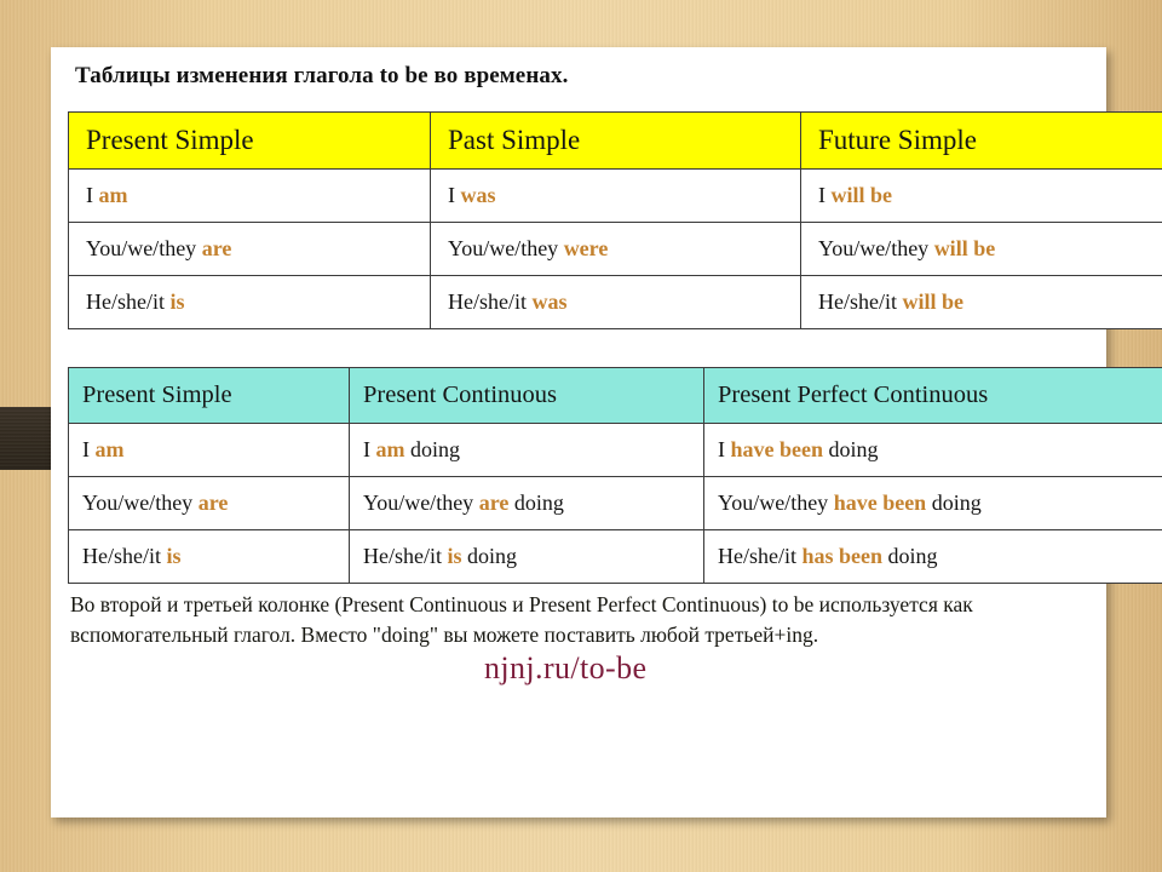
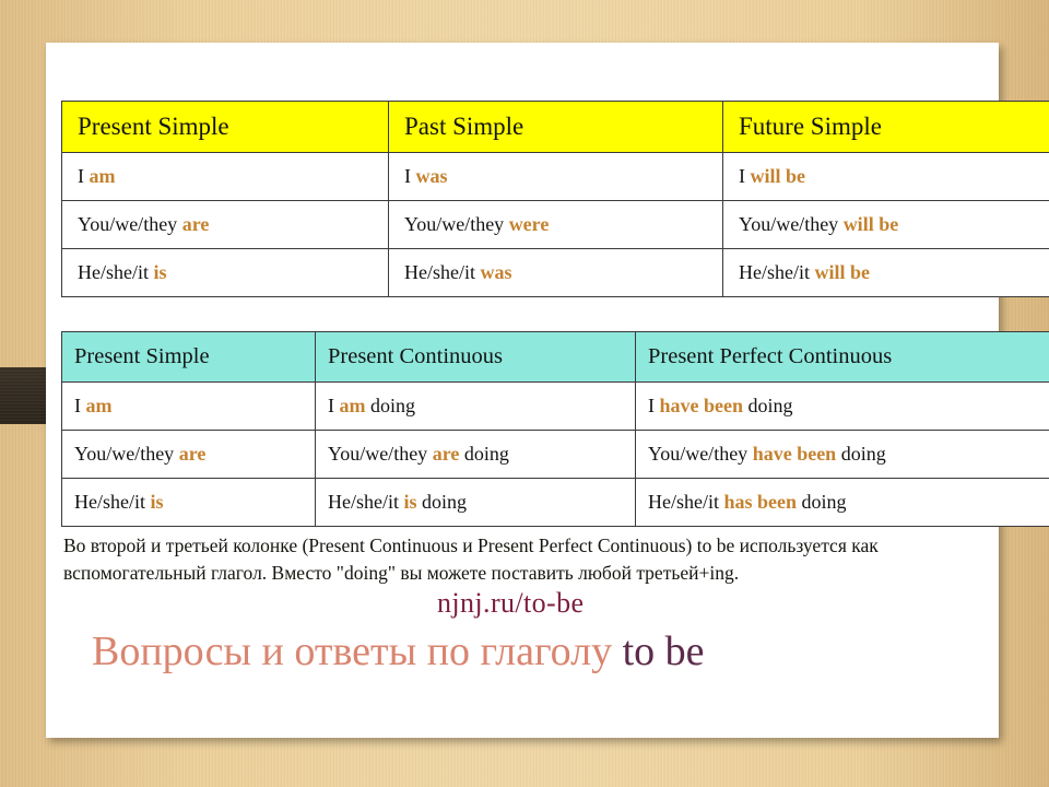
- Таблицы изменения глагола to be во временах.
  Present Simple	Past Simple	Future Simple
  I am	I was	I will be
  You/we/they are	You/we/they were	You/we/they will be
  He/she/it is	He/she/it was	He/she/it will be
  Present Simple	Present Continuous	Present Perfect Continuous
  I am	I am doing	I have been doing
  You/we/they are	You/we/they are doing	You/we/they have been doing
  He/she/it is	He/she/it is doing	He/she/it has been doing
  Во второй и третьей колонке (Present Continuous и Present Perfect Continuous) to be используется как вспомогательный глагол. Вместо "doing" вы можете поставить любой третьей+ing.
  njnj.ru/to-be
+ Вопросы и ответы по глаголу to be
